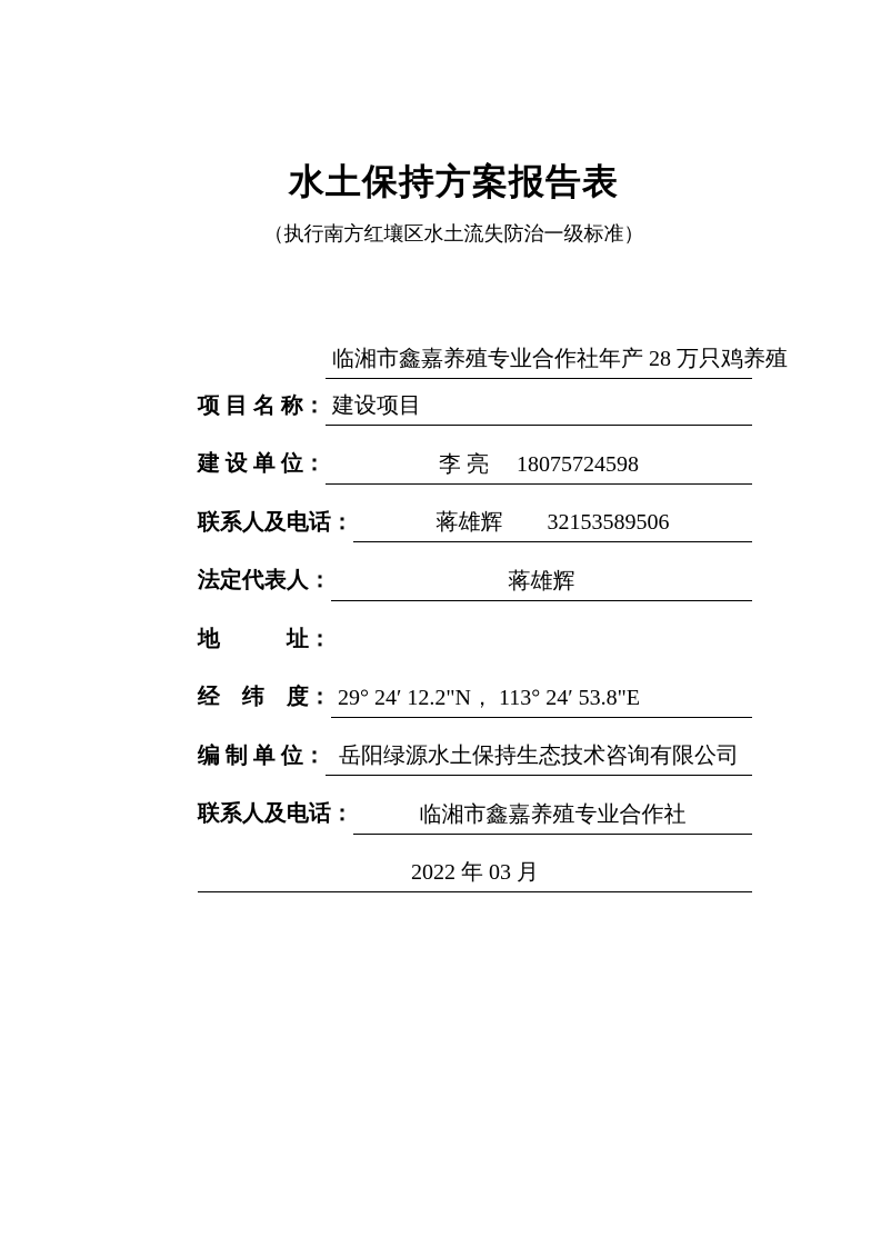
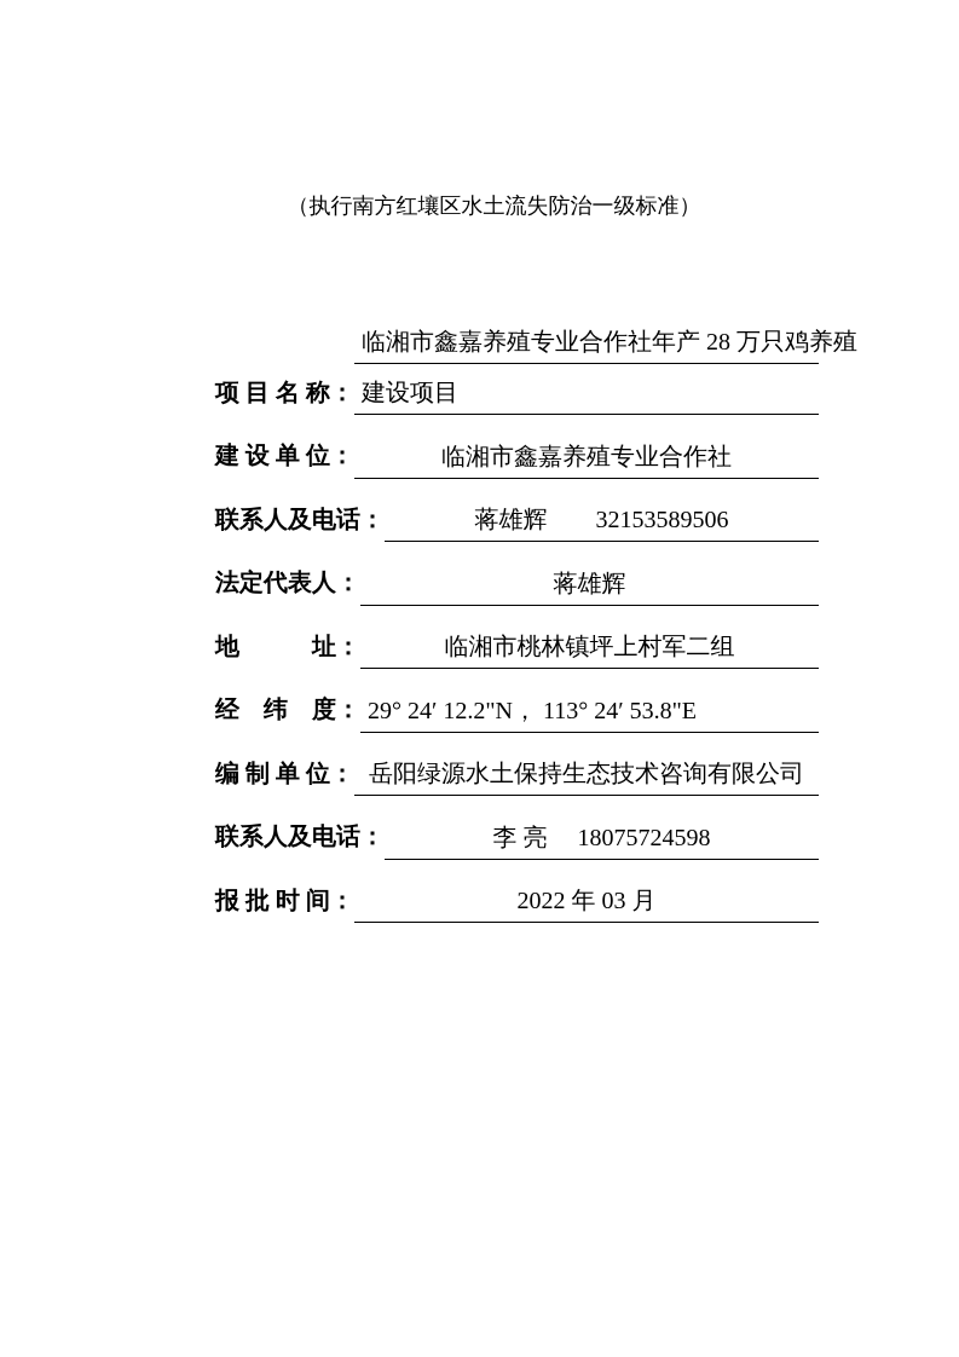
- 水土保持方案报告表
  （执行南方红壤区水土流失防治一级标准）
  项 目 名 称：
  临湘市鑫嘉养殖专业合作社年产 28 万只鸡养殖
  建设项目
  建 设 单 位：
- 李 亮 18075724598
+ 临湘市鑫嘉养殖专业合作社
  联系人及电话：
  蒋雄辉 32153589506
  法定代表人：
  蒋雄辉
  地 址：
+ 临湘市桃林镇坪上村军二组
  经 纬 度：
  29° 24′ 12.2"N， 113° 24′ 53.8"E
  编 制 单 位：
  岳阳绿源水土保持生态技术咨询有限公司
  联系人及电话：
- 临湘市鑫嘉养殖专业合作社
+ 李 亮 18075724598
+ 报 批 时 间：
  2022 年 03 月
